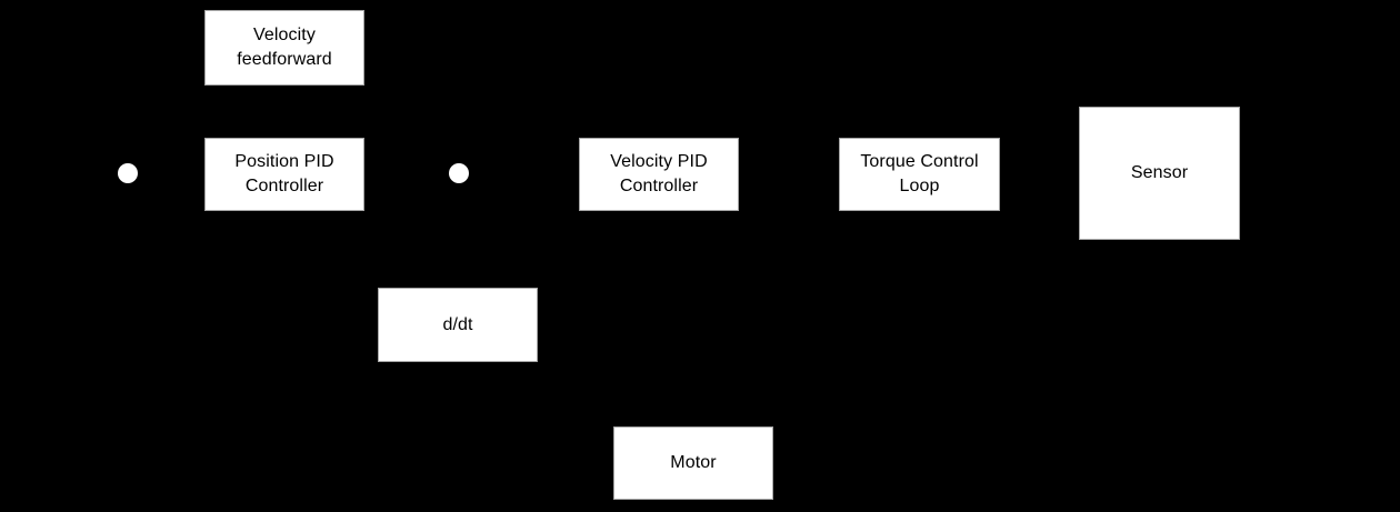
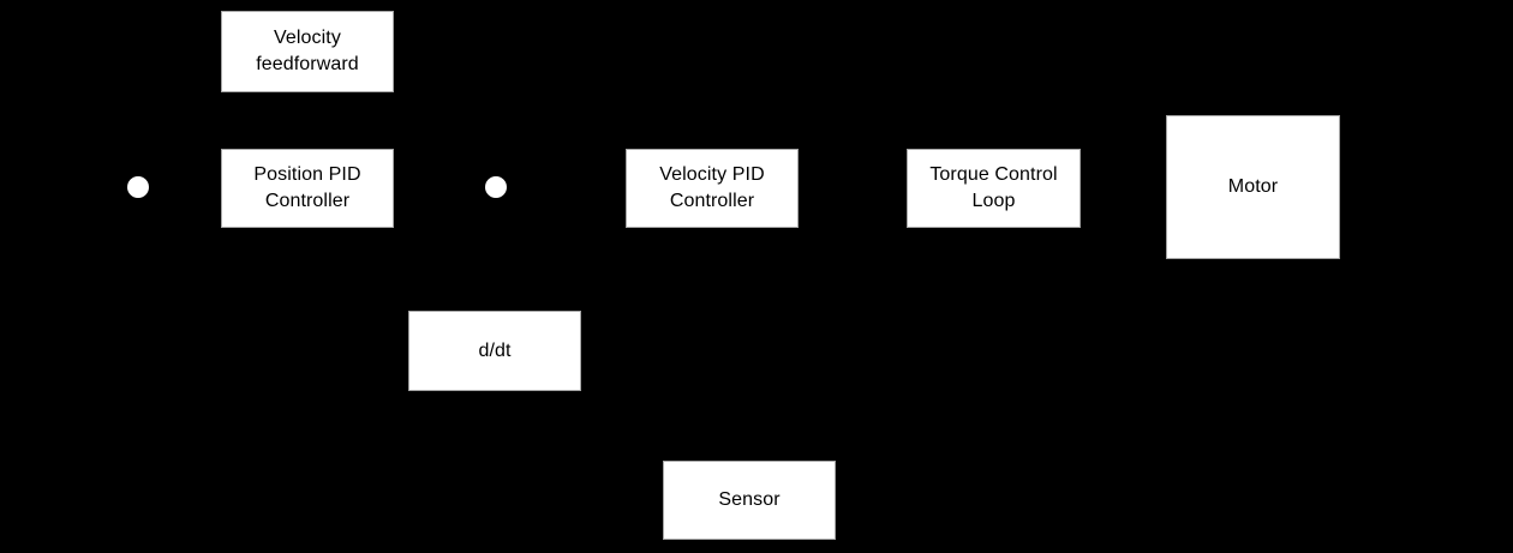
  Velocity
  feedforward
  Position PID
  Controller
  Velocity PID
  Controller
  Torque Control
  Loop
- Sensor
+ Motor
  d/dt
- Motor
+ Sensor
